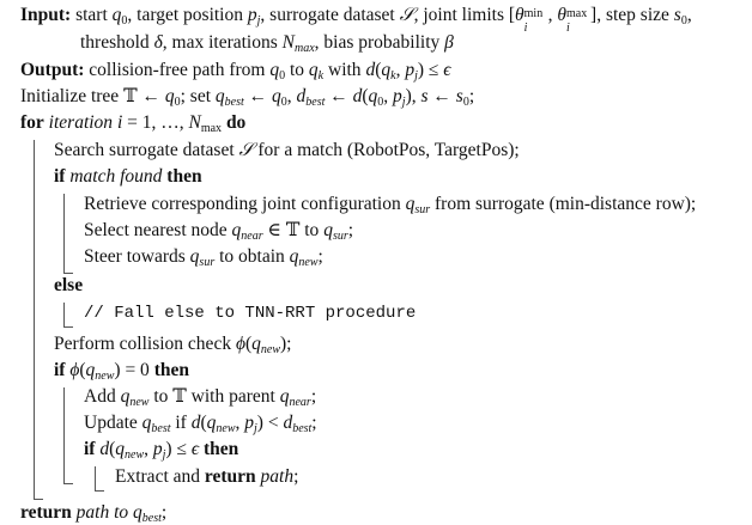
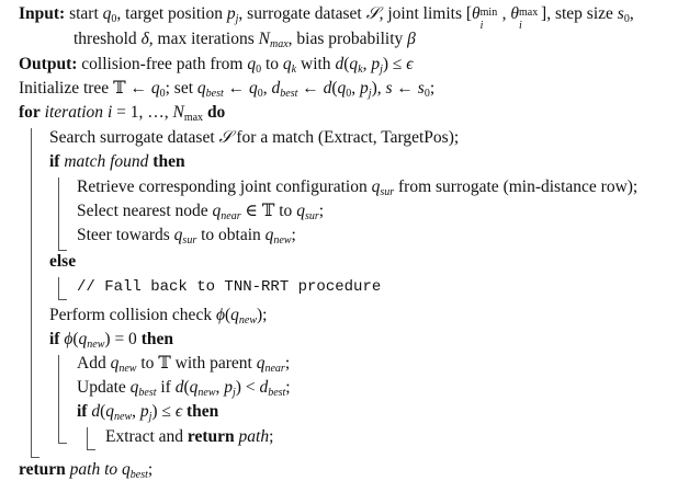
  Input: start q0, target position pj, surrogate dataset 𝒮, joint limits [θ
  min
  i
  , θ
  max
  i
  ], step size s0,
  threshold δ, max iterations Nmax, bias probability β
  Output: collision-free path from q0 to qk with d(qk, pj) ≤ ϵ
  Initialize tree 𝕋 ← q0; set qbest ← q0, dbest ← d(q0, pj), s ← s0;
  for iteration i = 1, …, Nmax do
- Search surrogate dataset 𝒮 for a match (RobotPos, TargetPos);
+ Search surrogate dataset 𝒮 for a match (Extract, TargetPos);
  if match found then
  Retrieve corresponding joint configuration qsur from surrogate (min-distance row);
  Select nearest node qnear ∈ 𝕋 to qsur;
  Steer towards qsur to obtain qnew;
  else
- // Fall else to TNN-RRT procedure
+ // Fall back to TNN-RRT procedure
  Perform collision check ϕ(qnew);
  if ϕ(qnew) = 0 then
  Add qnew to 𝕋 with parent qnear;
  Update qbest if d(qnew, pj) < dbest;
  if d(qnew, pj) ≤ ϵ then
  Extract and return path;
  return path to qbest;
